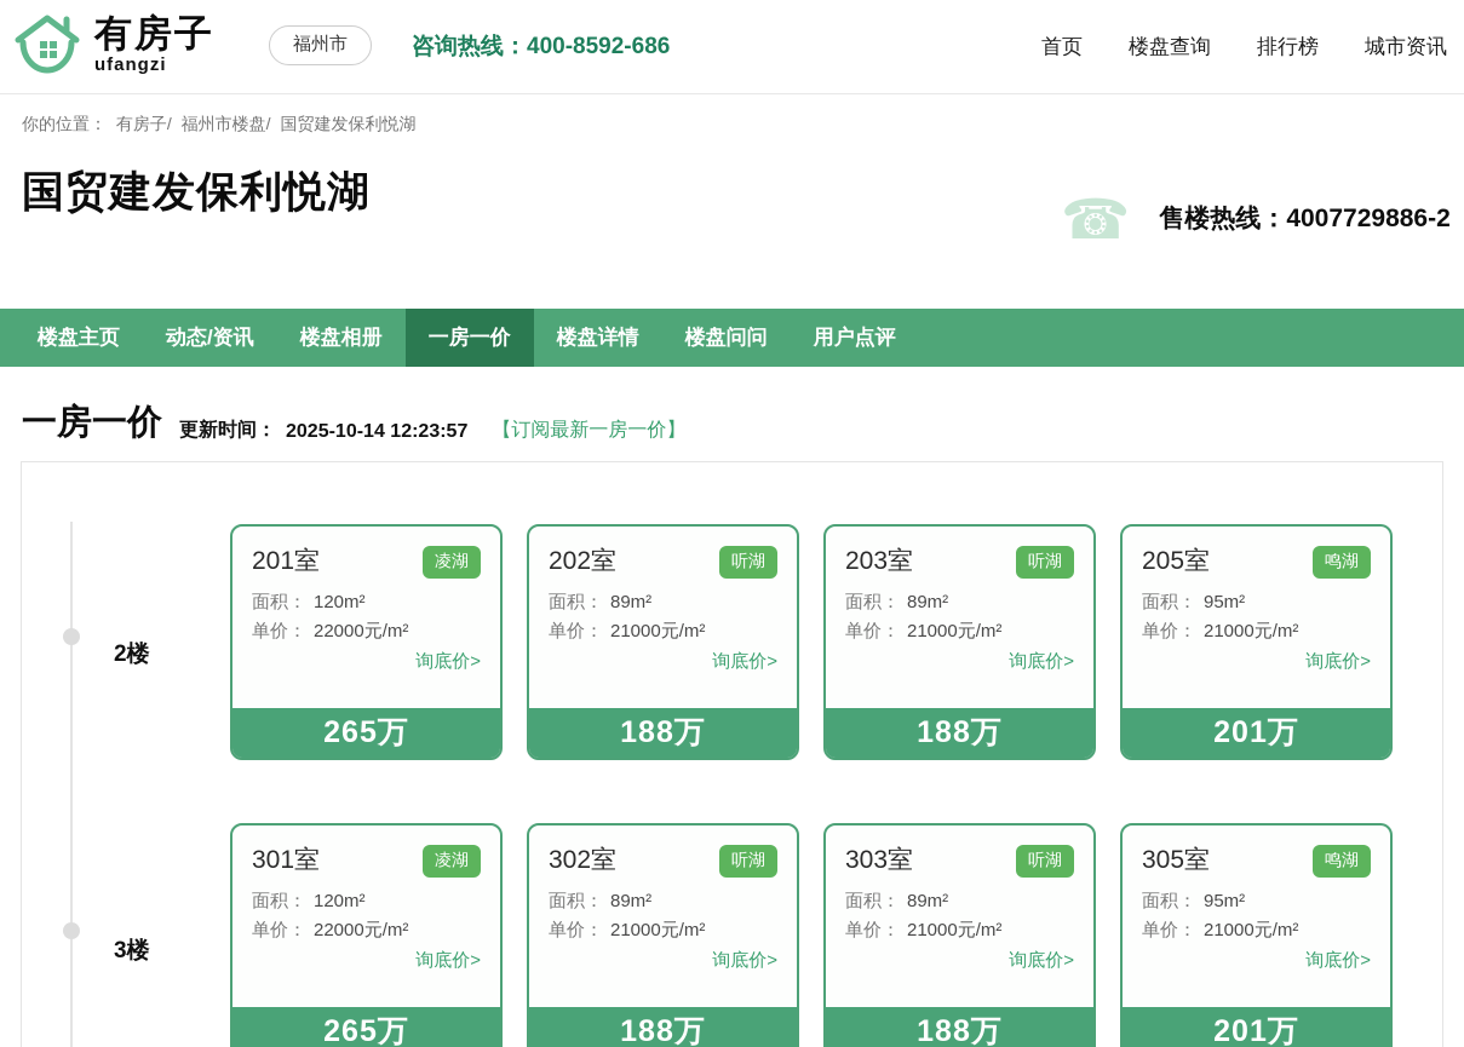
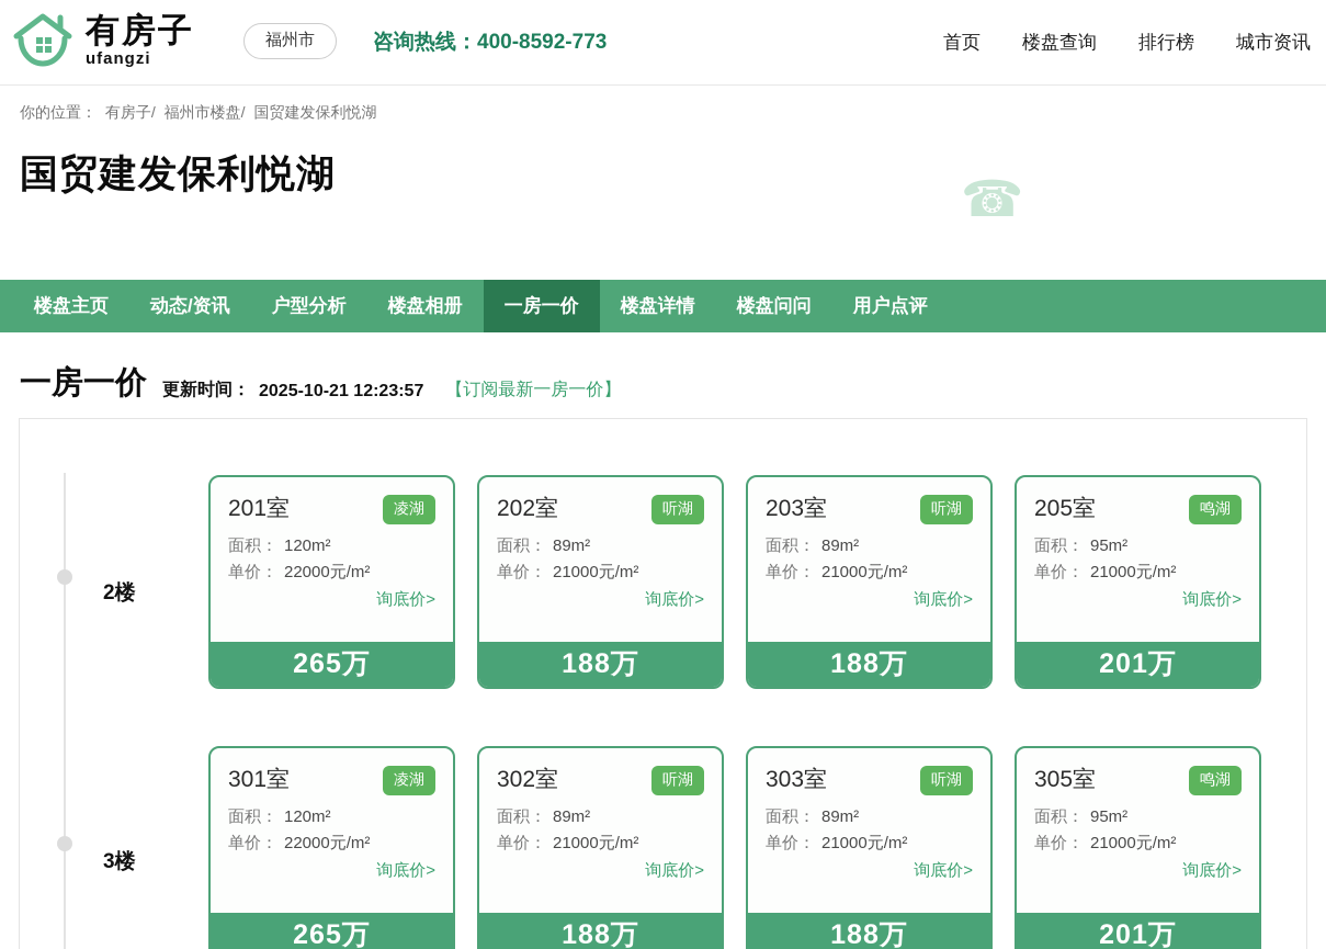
  有房子
  ufangzi
  福州市
- 咨询热线：400-8592-686
+ 咨询热线：400-8592-773
  首页
  楼盘查询
  排行榜
  城市资讯
  你的位置： 有房子/ 福州市楼盘/ 国贸建发保利悦湖
  国贸建发保利悦湖
  ☎
- 售楼热线：4007729886-2
  楼盘主页
  动态/资讯
+ 户型分析
  楼盘相册
  一房一价
  楼盘详情
  楼盘问问
  用户点评
  一房一价
  更新时间：
- 2025-10-14 12:23:57
+ 2025-10-21 12:23:57
  【订阅最新一房一价】
  2楼
  3楼
  201室
  凌湖
  面积： 120m²
  单价： 22000元/m²
  询底价>
  265万
  202室
  听湖
  面积： 89m²
  单价： 21000元/m²
  询底价>
  188万
  203室
  听湖
  面积： 89m²
  单价： 21000元/m²
  询底价>
  188万
  205室
  鸣湖
  面积： 95m²
  单价： 21000元/m²
  询底价>
  201万
  301室
  凌湖
  面积： 120m²
  单价： 22000元/m²
  询底价>
  265万
  302室
  听湖
  面积： 89m²
  单价： 21000元/m²
  询底价>
  188万
  303室
  听湖
  面积： 89m²
  单价： 21000元/m²
  询底价>
  188万
  305室
  鸣湖
  面积： 95m²
  单价： 21000元/m²
  询底价>
  201万
